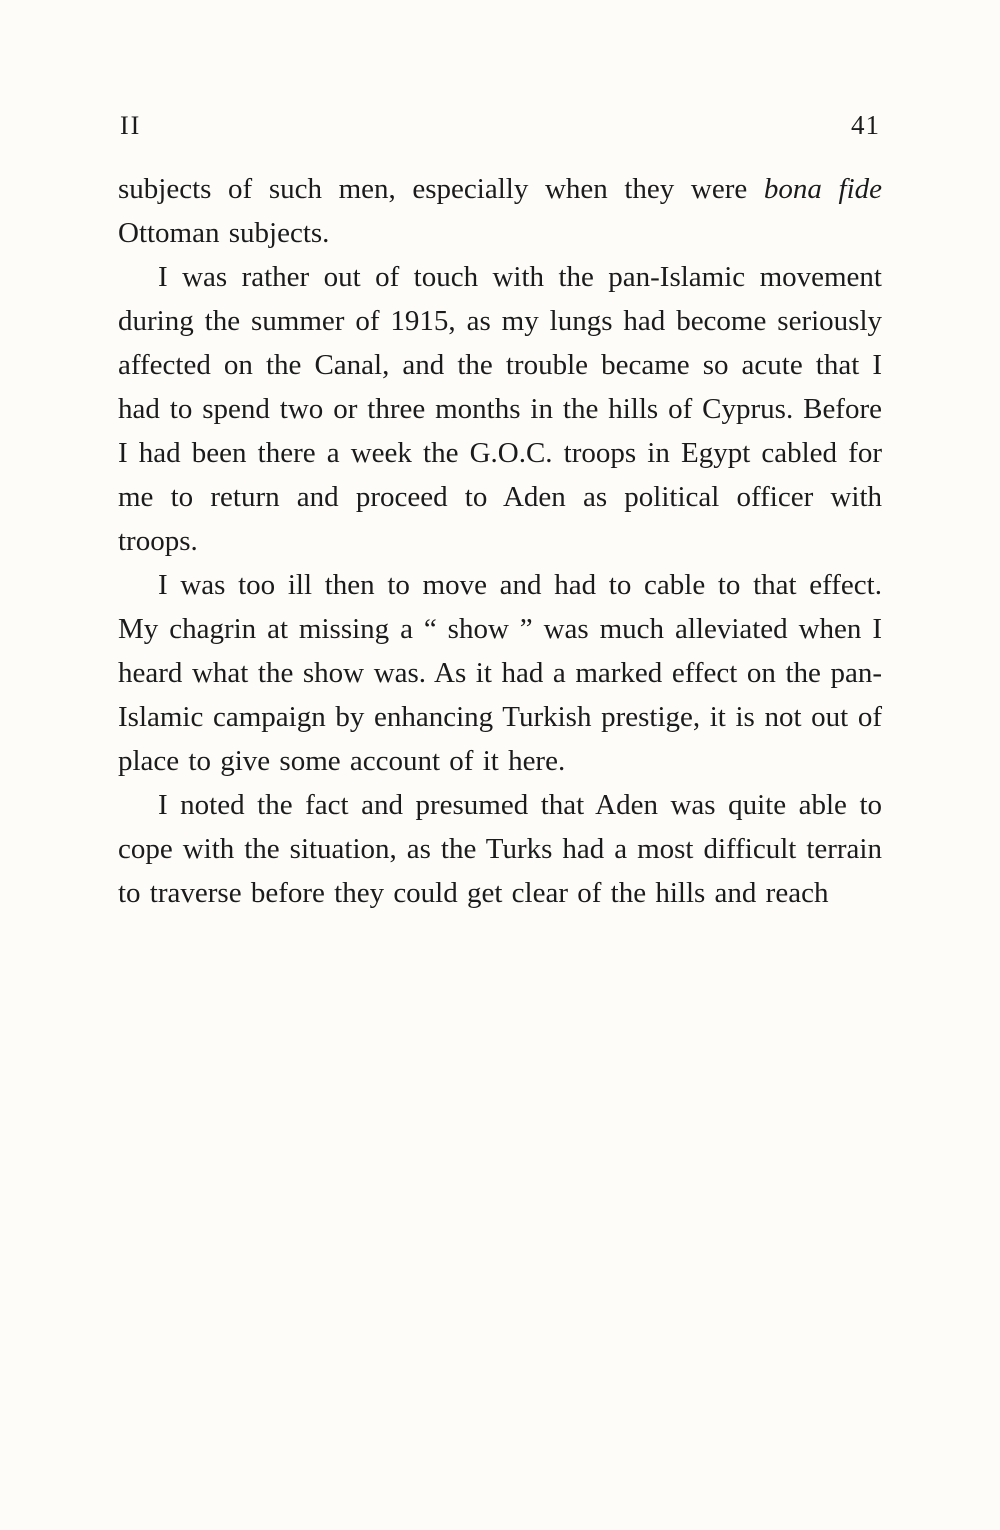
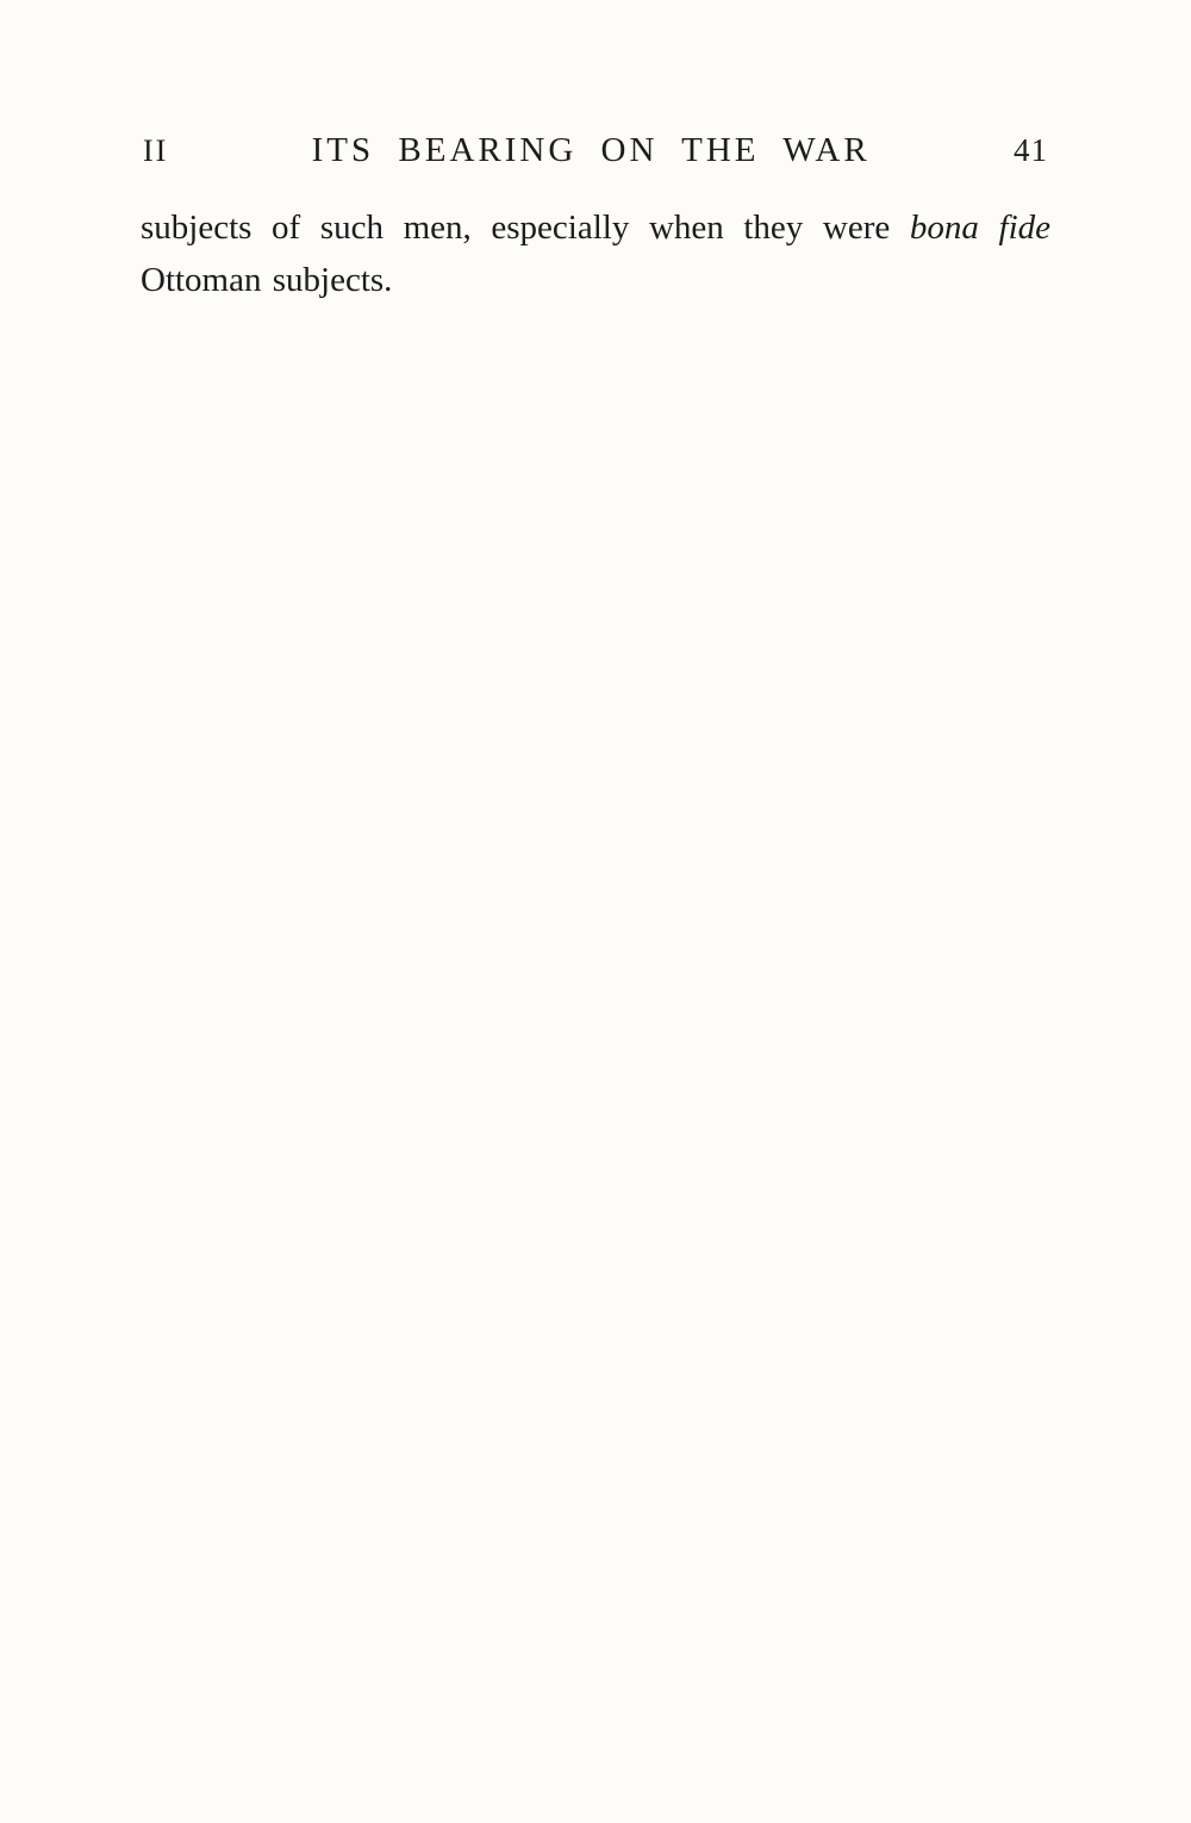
  II
+ ITS BEARING ON THE WAR
  41
  subjects of such men, especially when they were bona fide Ottoman subjects.
- I was rather out of touch with the pan-Islamic movement during the summer of 1915, as my lungs had become seriously affected on the Canal, and the trouble became so acute that I had to spend two or three months in the hills of Cyprus. Before I had been there a week the G.O.C. troops in Egypt cabled for me to return and proceed to Aden as political officer with troops.
- I was too ill then to move and had to cable to that effect. My chagrin at missing a “ show ” was much alleviated when I heard what the show was. As it had a marked effect on the pan-Islamic campaign by enhancing Turkish prestige, it is not out of place to give some account of it here.
- I noted the fact and presumed that Aden was quite able to cope with the situation, as the Turks had a most difficult terrain to traverse before they could get clear of the hills and reach
